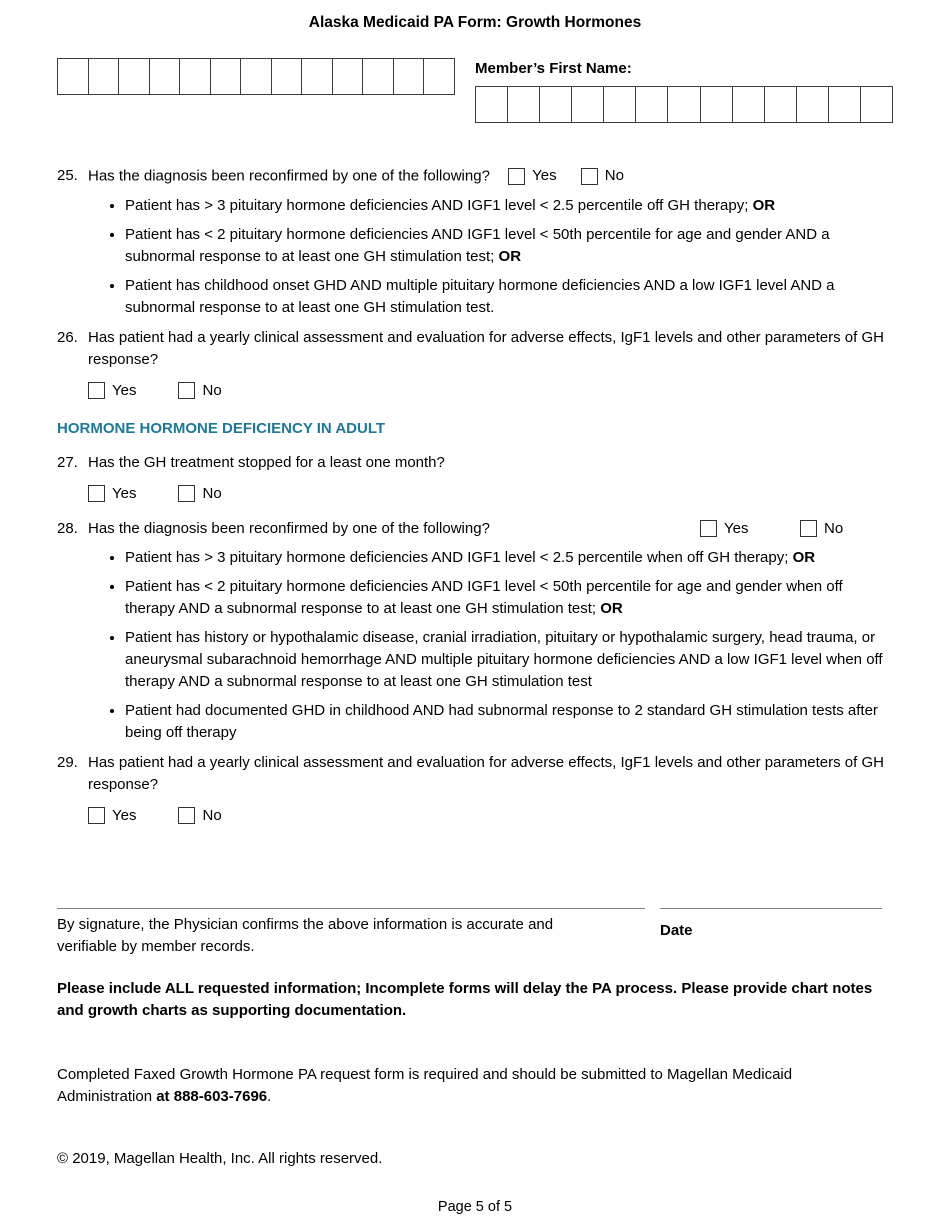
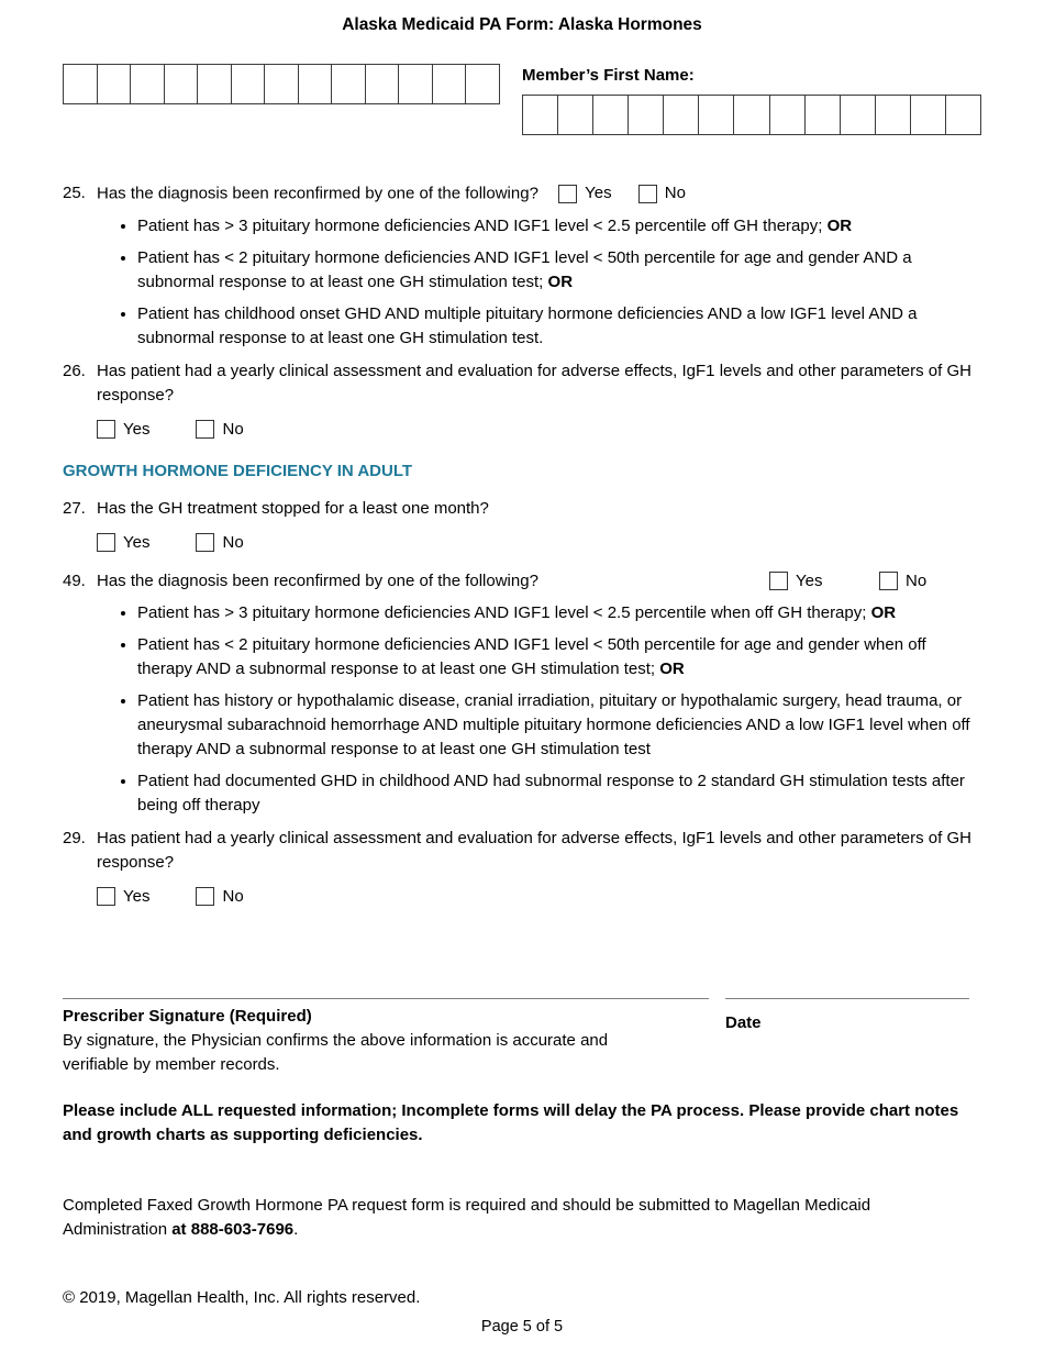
- Alaska Medicaid PA Form: Growth Hormones
+ Alaska Medicaid PA Form: Alaska Hormones
  Member’s First Name:
  25.
  Has the diagnosis been reconfirmed by one of the following?
  Yes
  No
  Patient has > 3 pituitary hormone deficiencies AND IGF1 level < 2.5 percentile off GH therapy; OR
  Patient has < 2 pituitary hormone deficiencies AND IGF1 level < 50th percentile for age and gender AND a subnormal response to at least one GH stimulation test; OR
  Patient has childhood onset GHD AND multiple pituitary hormone deficiencies AND a low IGF1 level AND a subnormal response to at least one GH stimulation test.
  26.
  Has patient had a yearly clinical assessment and evaluation for adverse effects, IgF1 levels and other parameters of GH response?
  Yes
  No
- HORMONE HORMONE DEFICIENCY IN ADULT
+ GROWTH HORMONE DEFICIENCY IN ADULT
  27.
  Has the GH treatment stopped for a least one month?
  Yes
  No
- 28.
+ 49.
  Has the diagnosis been reconfirmed by one of the following?
  Yes
  No
  Patient has > 3 pituitary hormone deficiencies AND IGF1 level < 2.5 percentile when off GH therapy; OR
  Patient has < 2 pituitary hormone deficiencies AND IGF1 level < 50th percentile for age and gender when off therapy AND a subnormal response to at least one GH stimulation test; OR
  Patient has history or hypothalamic disease, cranial irradiation, pituitary or hypothalamic surgery, head trauma, or aneurysmal subarachnoid hemorrhage AND multiple pituitary hormone deficiencies AND a low IGF1 level when off therapy AND a subnormal response to at least one GH stimulation test
  Patient had documented GHD in childhood AND had subnormal response to 2 standard GH stimulation tests after being off therapy
  29.
  Has patient had a yearly clinical assessment and evaluation for adverse effects, IgF1 levels and other parameters of GH response?
  Yes
  No
+ Prescriber Signature (Required)
  By signature, the Physician confirms the above information is accurate and verifiable by member records.
  Date
- Please include ALL requested information; Incomplete forms will delay the PA process. Please provide chart notes and growth charts as supporting documentation.
+ Please include ALL requested information; Incomplete forms will delay the PA process. Please provide chart notes and growth charts as supporting deficiencies.
  Completed Faxed Growth Hormone PA request form is required and should be submitted to Magellan Medicaid Administration at 888-603-7696.
  © 2019, Magellan Health, Inc. All rights reserved.
  Page 5 of 5
